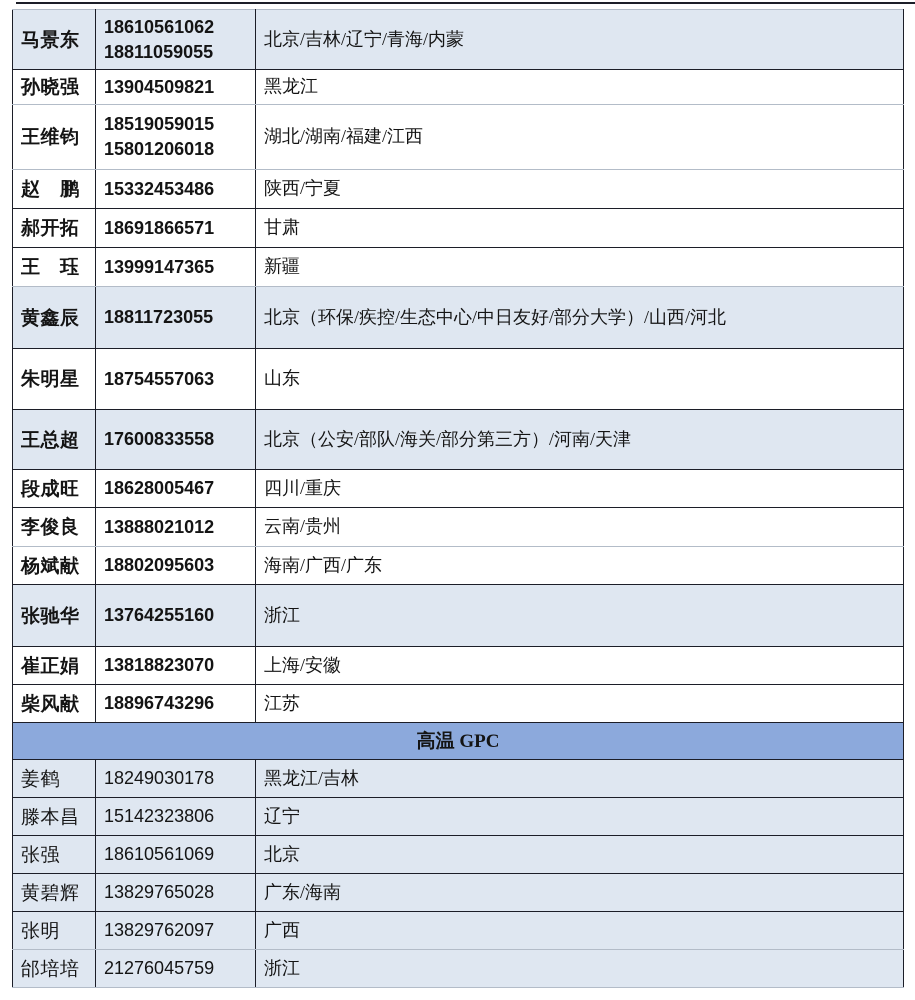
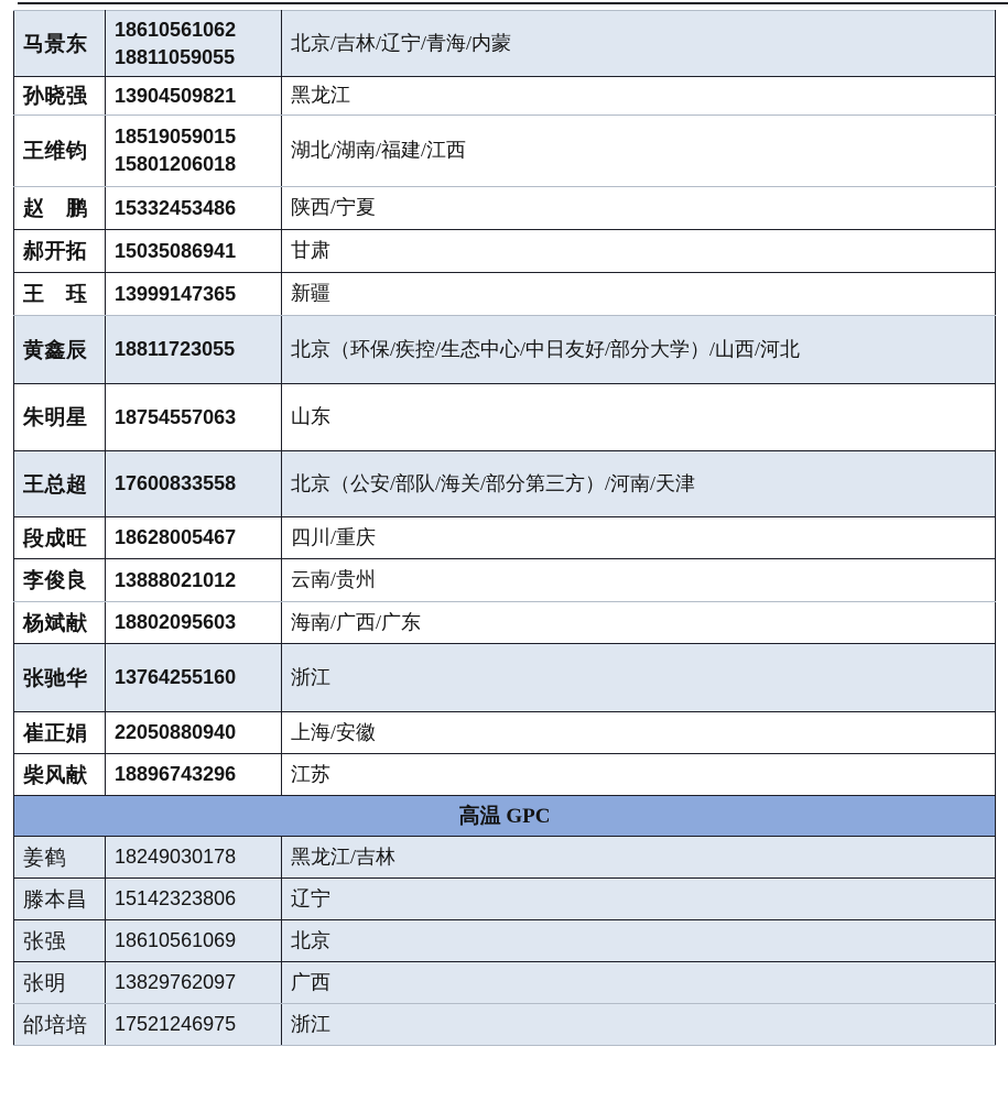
  马景东	1861056106218811059055	北京/吉林/辽宁/青海/内蒙
  孙晓强	13904509821	黑龙江
  王维钧	1851905901515801206018	湖北/湖南/福建/江西
  赵 鹏	15332453486	陕西/宁夏
- 郝开拓	18691866571	甘肃
+ 郝开拓	15035086941	甘肃
  王 珏	13999147365	新疆
  黄鑫辰	18811723055	北京（环保/疾控/生态中心/中日友好/部分大学）/山西/河北
  朱明星	18754557063	山东
  王总超	17600833558	北京（公安/部队/海关/部分第三方）/河南/天津
  段成旺	18628005467	四川/重庆
  李俊良	13888021012	云南/贵州
  杨斌献	18802095603	海南/广西/广东
  张驰华	13764255160	浙江
- 崔正娟	13818823070	上海/安徽
+ 崔正娟	22050880940	上海/安徽
  柴风献	18896743296	江苏
  高温 GPC
  姜鹤	18249030178	黑龙江/吉林
  滕本昌	15142323806	辽宁
  张强	18610561069	北京
- 黄碧辉	13829765028	广东/海南
  张明	13829762097	广西
- 邰培培	21276045759	浙江
+ 邰培培	17521246975	浙江
